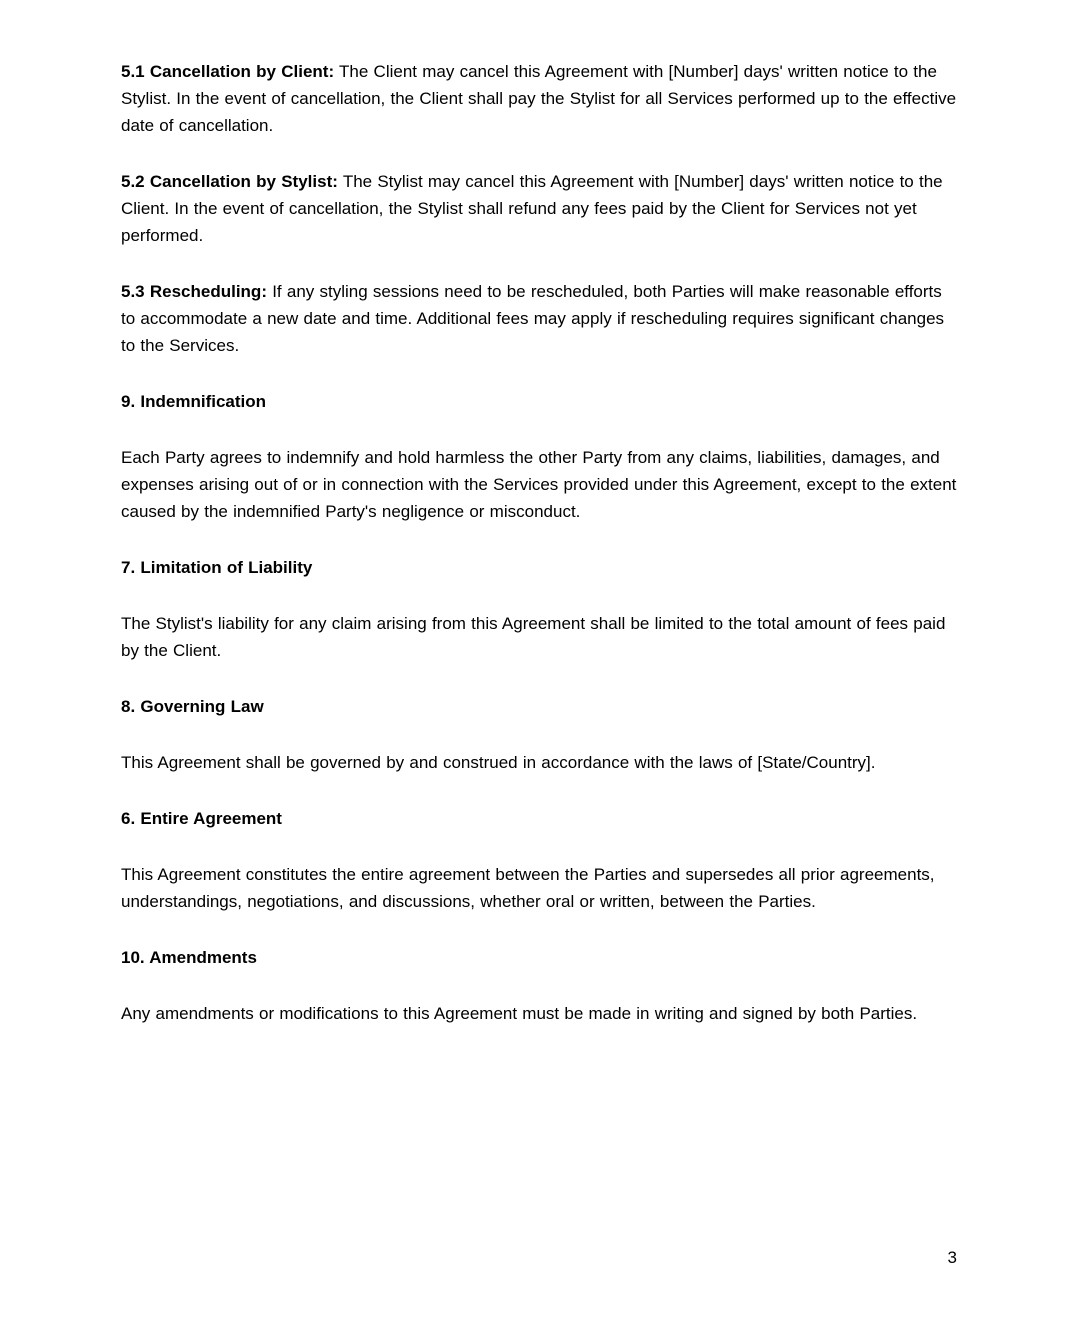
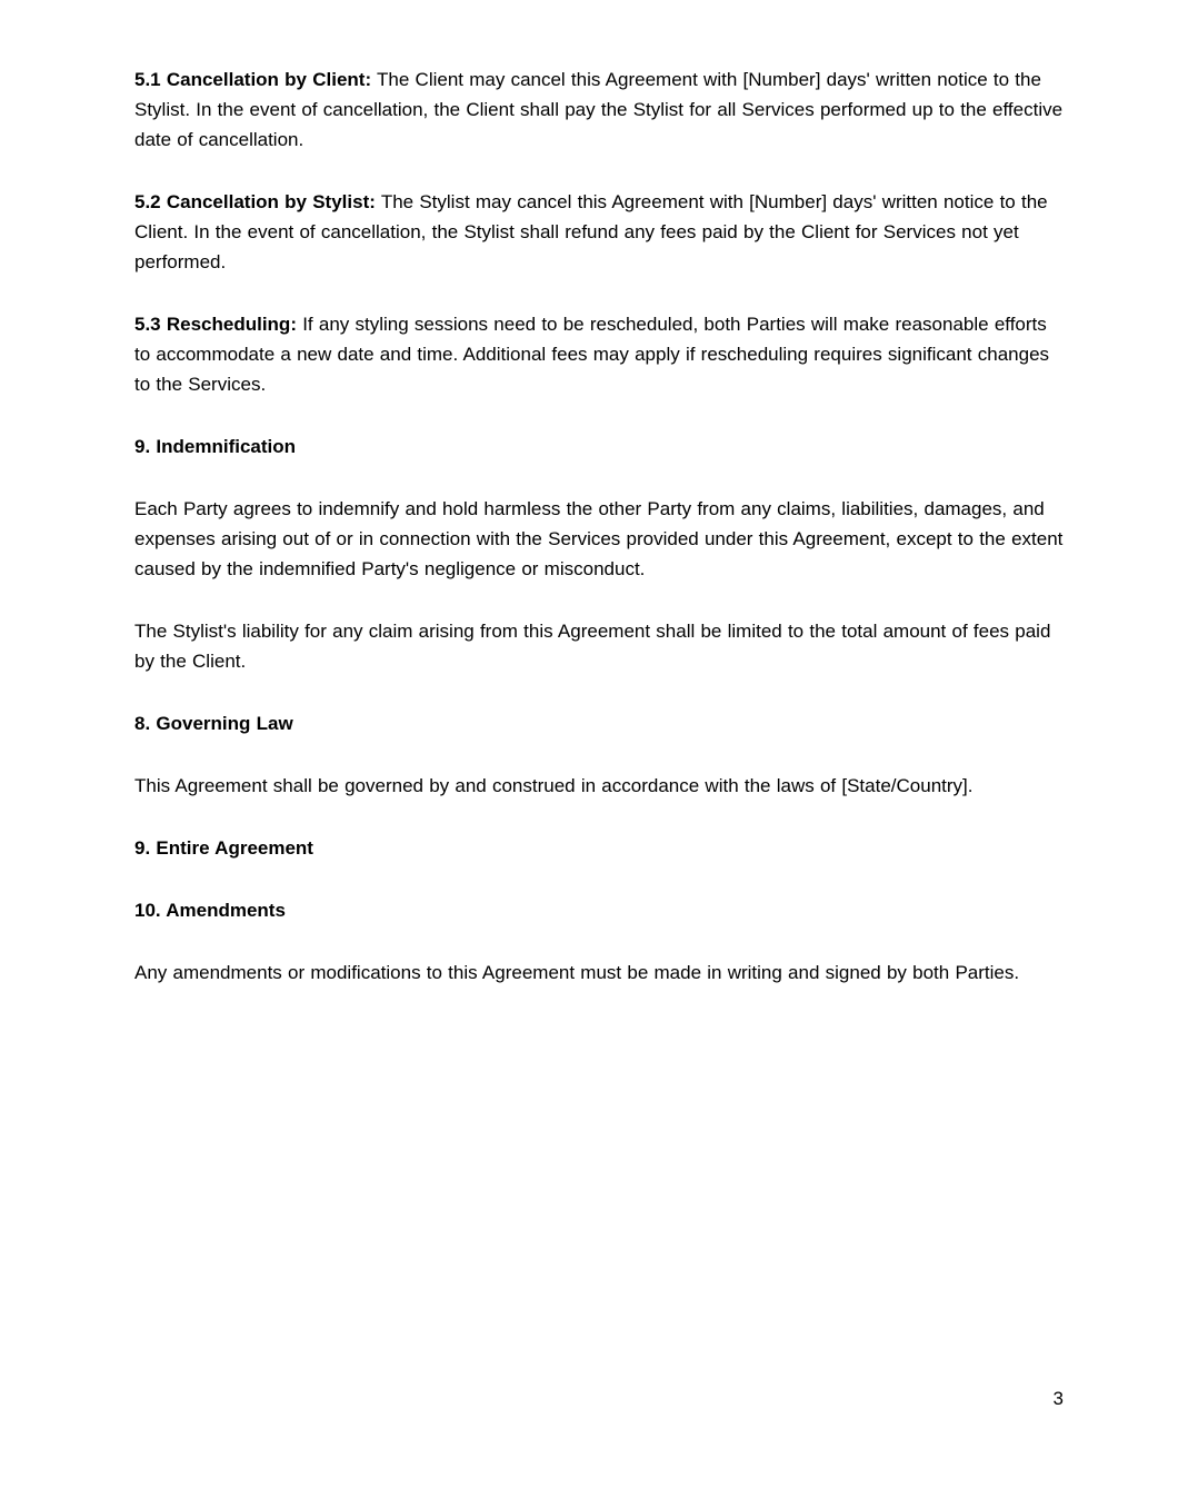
  5.1 Cancellation by Client: The Client may cancel this Agreement with [Number] days' written notice to the Stylist. In the event of cancellation, the Client shall pay the Stylist for all Services performed up to the effective date of cancellation.
  5.2 Cancellation by Stylist: The Stylist may cancel this Agreement with [Number] days' written notice to the Client. In the event of cancellation, the Stylist shall refund any fees paid by the Client for Services not yet performed.
  5.3 Rescheduling: If any styling sessions need to be rescheduled, both Parties will make reasonable efforts to accommodate a new date and time. Additional fees may apply if rescheduling requires significant changes to the Services.
  9. Indemnification
  Each Party agrees to indemnify and hold harmless the other Party from any claims, liabilities, damages, and expenses arising out of or in connection with the Services provided under this Agreement, except to the extent caused by the indemnified Party's negligence or misconduct.
- 7. Limitation of Liability
  The Stylist's liability for any claim arising from this Agreement shall be limited to the total amount of fees paid by the Client.
  8. Governing Law
  This Agreement shall be governed by and construed in accordance with the laws of [State/Country].
- 6. Entire Agreement
+ 9. Entire Agreement
- This Agreement constitutes the entire agreement between the Parties and supersedes all prior agreements, understandings, negotiations, and discussions, whether oral or written, between the Parties.
  10. Amendments
  Any amendments or modifications to this Agreement must be made in writing and signed by both Parties.
  3
